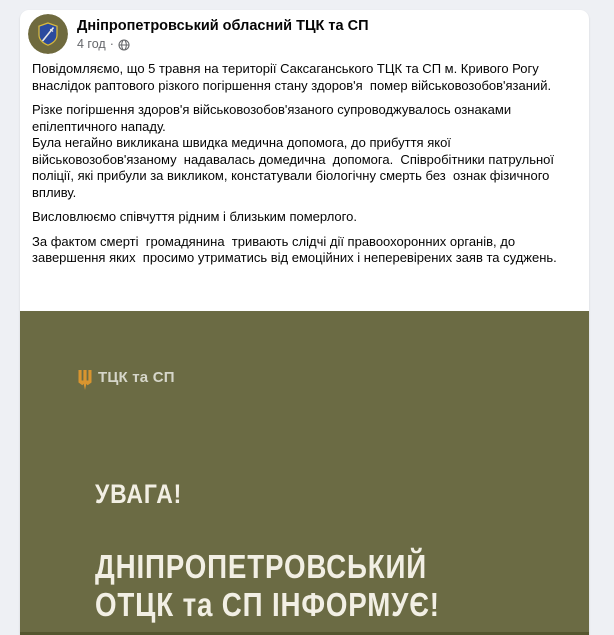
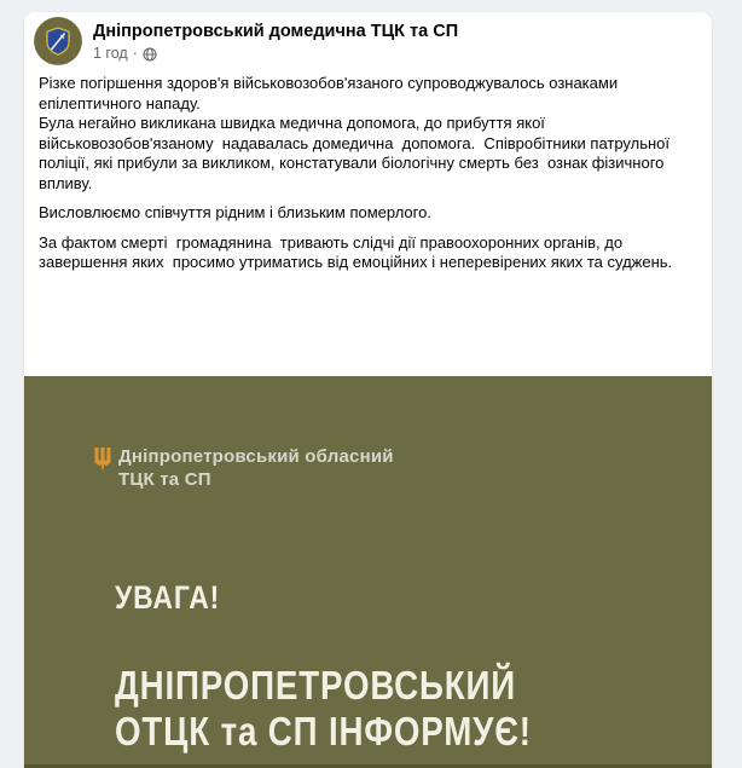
- Дніпропетровський обласний ТЦК та СП
+ Дніпропетровський домедична ТЦК та СП
- 4 год
+ 1 год
  ·
- Повідомляємо, що 5 травня на території Саксаганського ТЦК та СП м. Кривого Рогу внаслідок раптового різкого погіршення стану здоров'я помер військовозобов'язаний.
  Різке погіршення здоров'я військовозобов'язаного супроводжувалось ознаками епілептичного нападу.
  Була негайно викликана швидка медична допомога, до прибуття якої військовозобов'язаному надавалась домедична допомога. Співробітники патрульної поліції, які прибули за викликом, констатували біологічну смерть без ознак фізичного впливу.
  Висловлюємо співчуття рідним і близьким померлого.
- За фактом смерті громадянина тривають слідчі дії правоохоронних органів, до завершення яких просимо утриматись від емоційних і неперевірених заяв та суджень.
+ За фактом смерті громадянина тривають слідчі дії правоохоронних органів, до завершення яких просимо утриматись від емоційних і неперевірених яких та суджень.
+ Дніпропетровський обласний
  ТЦК та СП
  УВАГА!
  ДНІПРОПЕТРОВСЬКИЙ
  ОТЦК та СП ІНФОРМУЄ!
